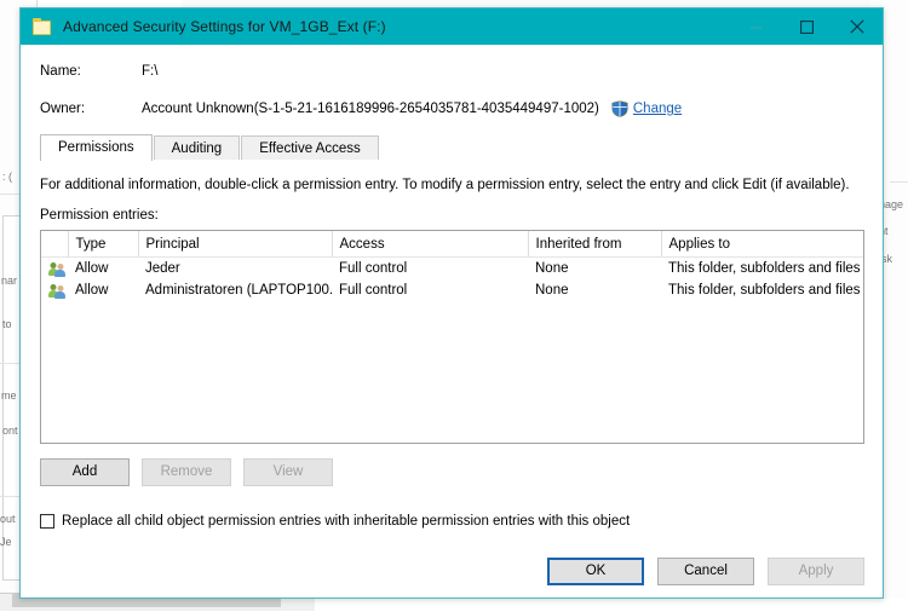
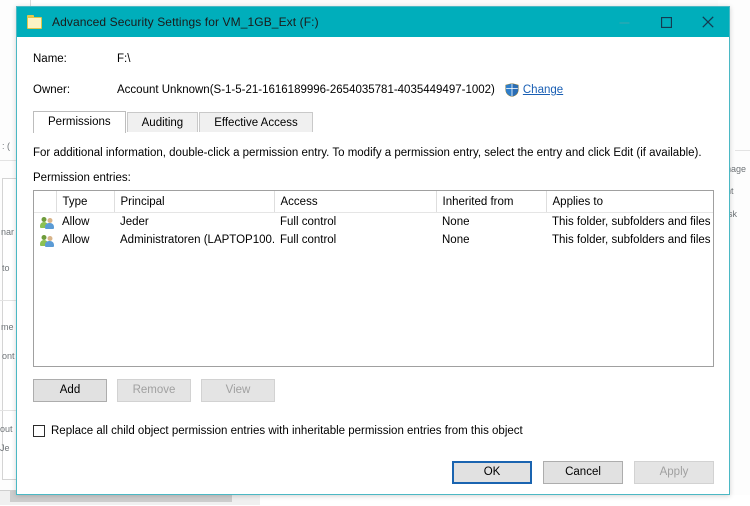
  : (
  nar
  to
  me
  ont
  out
  Je
  age
  Advanced Security Settings for VM_1GB_Ext (F:)
  Name:
  F:\
  Owner:
  Account Unknown(S-1-5-21-1616189996-2654035781-4035449497-1002)
  Change
  Permissions
  Auditing
  Effective Access
  For additional information, double-click a permission entry. To modify a permission entry, select the entry and click Edit (if available).
  Permission entries:
  	Type	Principal	Access	Inherited from	Applies to
  	Allow	Jeder	Full control	None	This folder, subfolders and files
  	Allow	Administratoren (LAPTOP100.	Full control	None	This folder, subfolders and files
  Add
  Remove
  View
- Replace all child object permission entries with inheritable permission entries with this object
+ Replace all child object permission entries with inheritable permission entries from this object
  OK
  Cancel
  Apply
